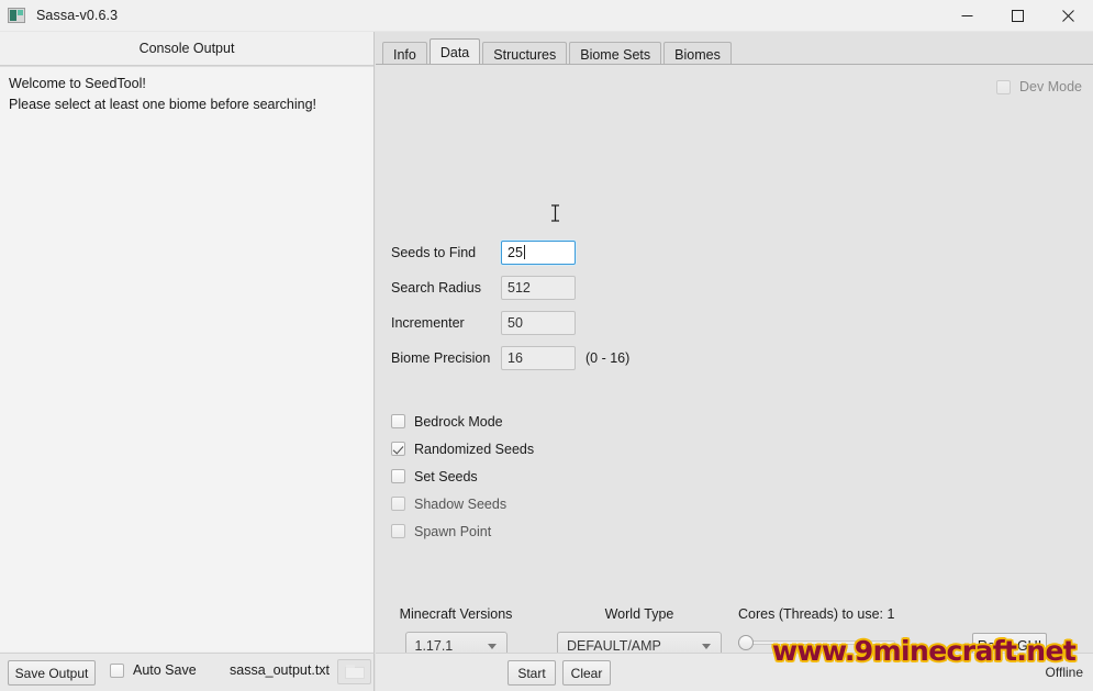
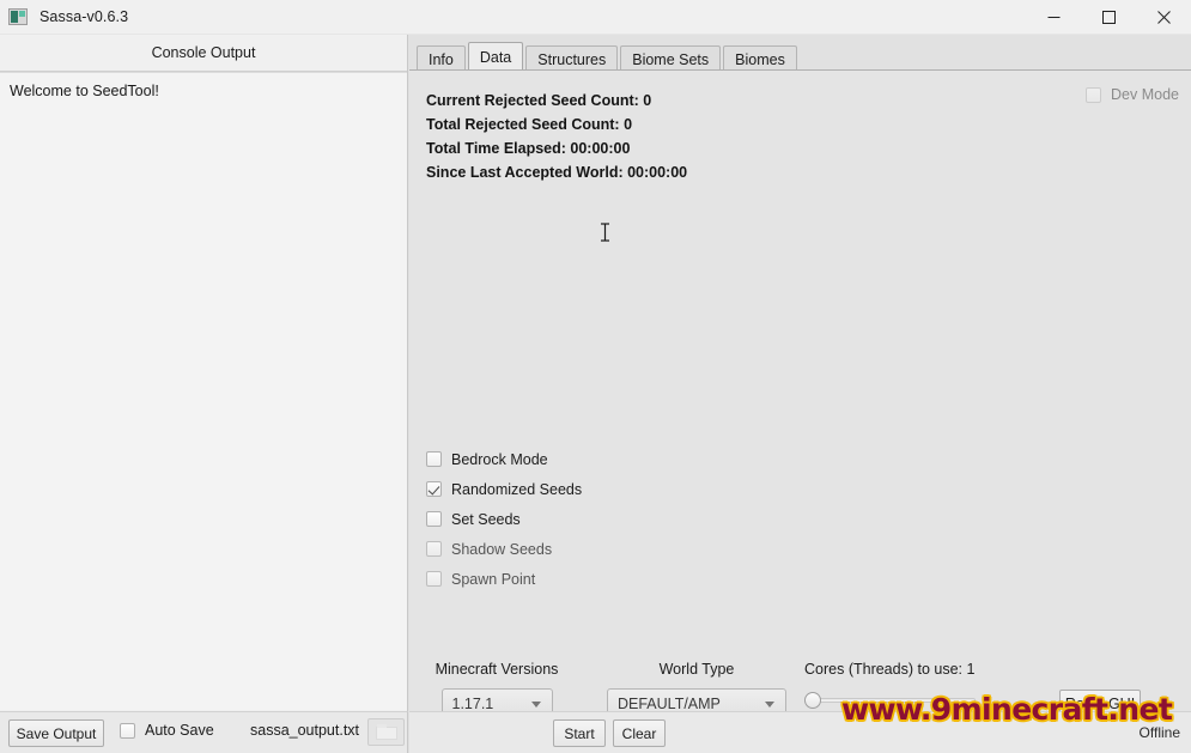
  Sassa-v0.6.3
  Console Output
  Welcome to SeedTool!
- Please select at least one biome before searching!
  Save Output
  Auto Save
  sassa_output.txt
  Info
  Data
  Structures
  Biome Sets
  Biomes
+ Current Rejected Seed Count: 0
+ Total Rejected Seed Count: 0
+ Total Time Elapsed: 00:00:00
+ Since Last Accepted World: 00:00:00
  Dev Mode
- Seeds to Find
- 25
- Search Radius
- 512
- Incrementer
- 50
- Biome Precision
- 16
- (0 - 16)
  Bedrock Mode
  Randomized Seeds
  Set Seeds
  Shadow Seeds
  Spawn Point
  Minecraft Versions
  1.17.1
  World Type
  DEFAULT/AMP
  Cores (Threads) to use: 1
  Reset GUI
  Start
  Clear
  Offline
  www.9minecraft.net
